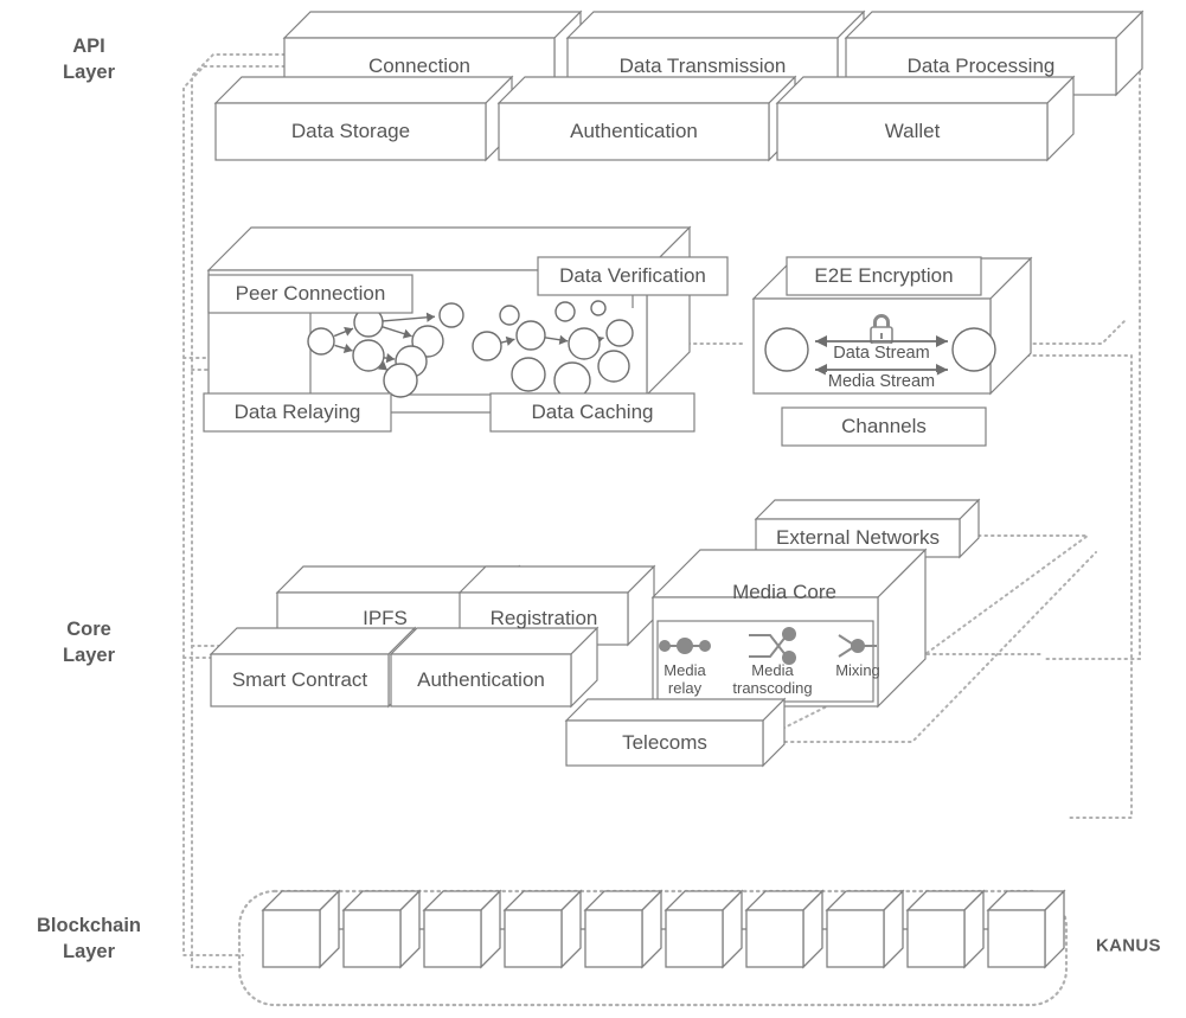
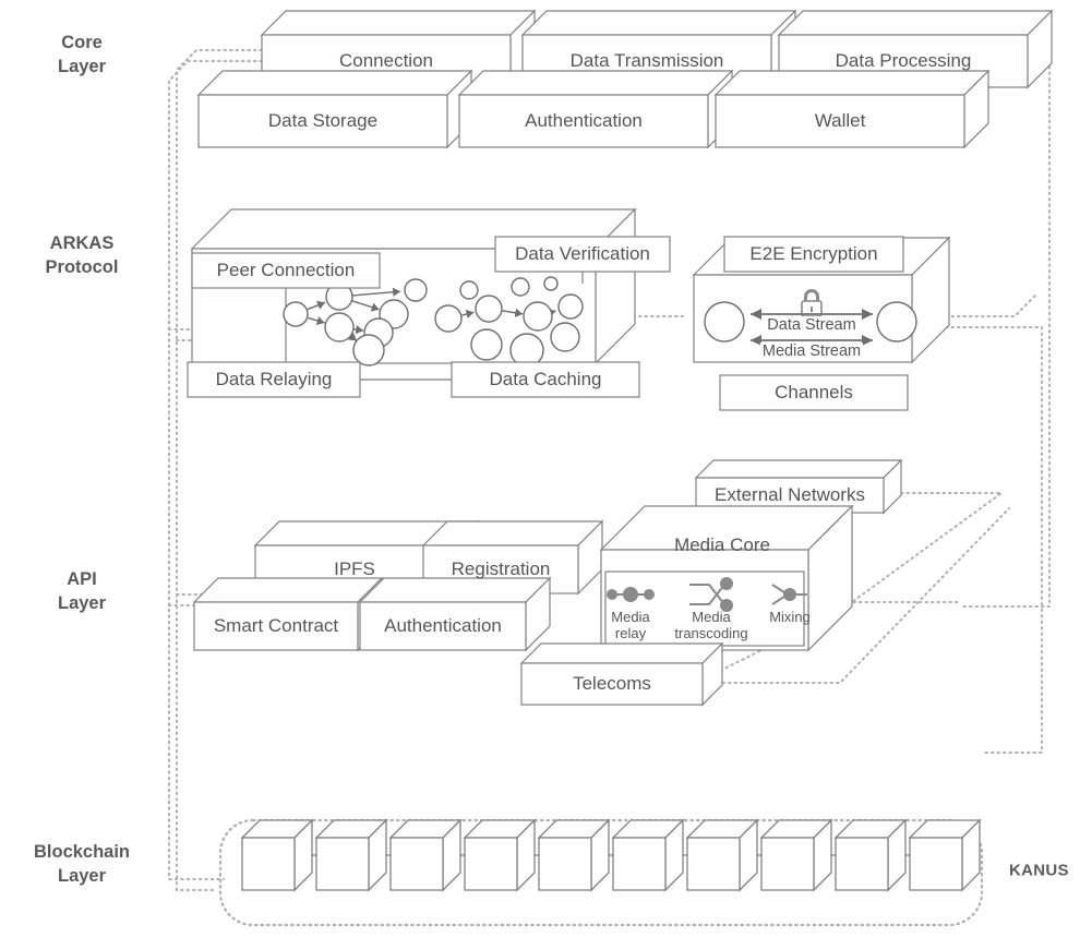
- API
+ Core
  Layer
+ ARKAS
+ Protocol
- Core
+ API
  Layer
  Blockchain
  Layer
  Connection
  Data Transmission
  Data Processing
  Data Storage
  Authentication
  Wallet
  Peer Connection
  Data Verification
  Data Relaying
  Data Caching
  Data Stream
  Media Stream
  E2E Encryption
  Channels
  External Networks
  IPFS
  Registration
  Smart Contract
  Authentication
  Media Core
  Media
  relay
  Media
  transcoding
  Mixing
  Telecoms
  KANUS
